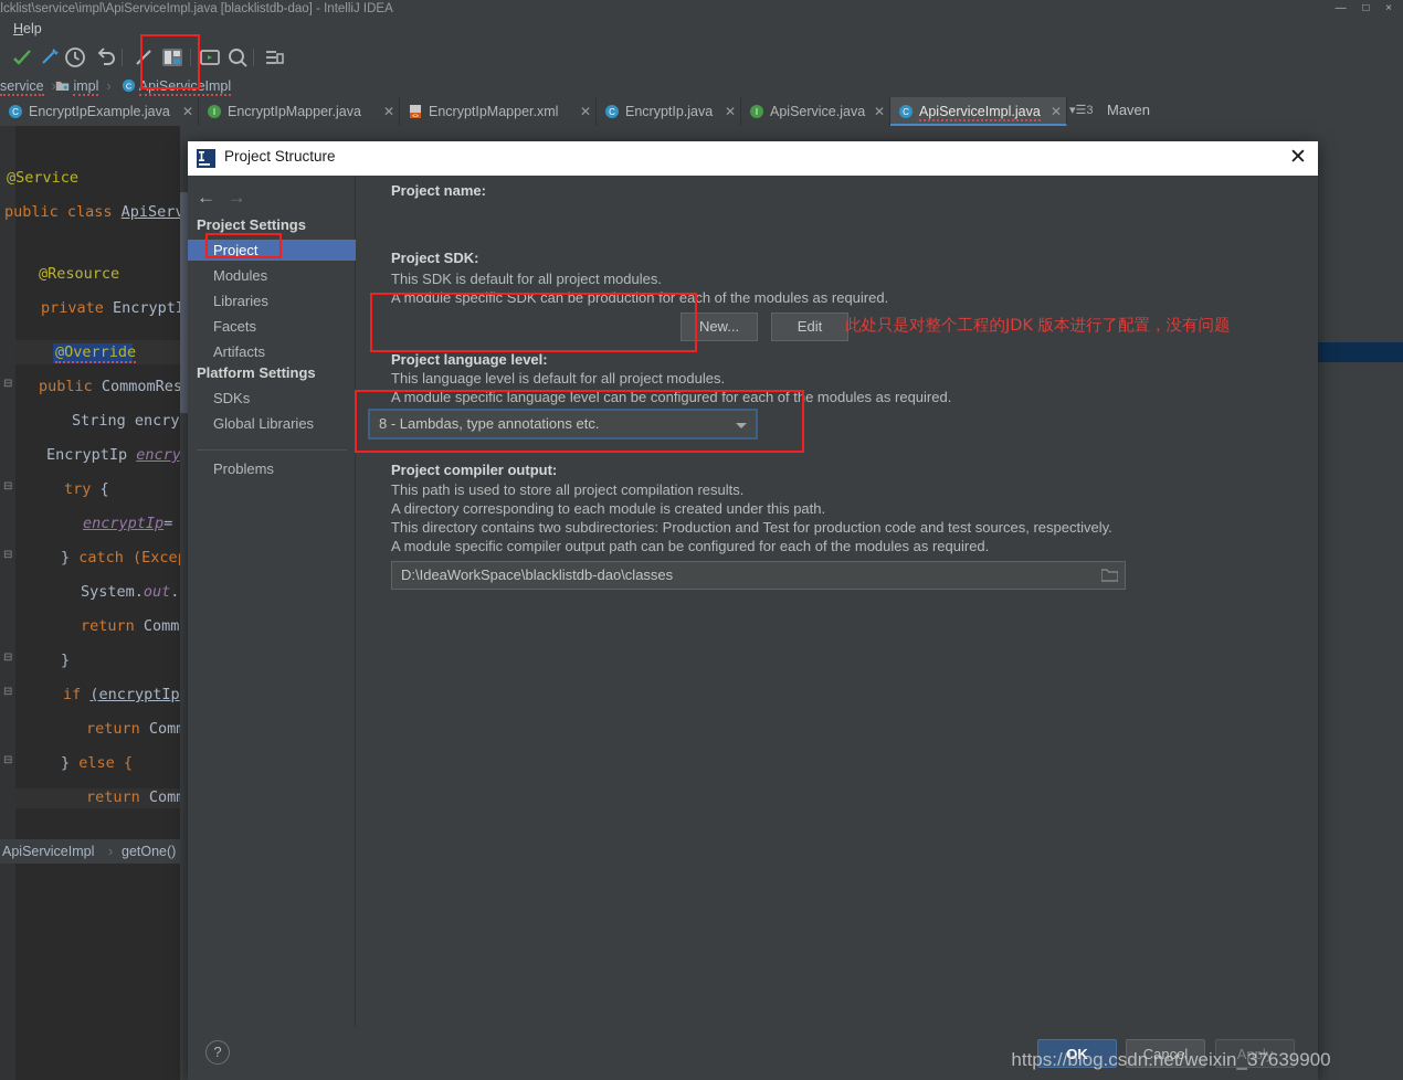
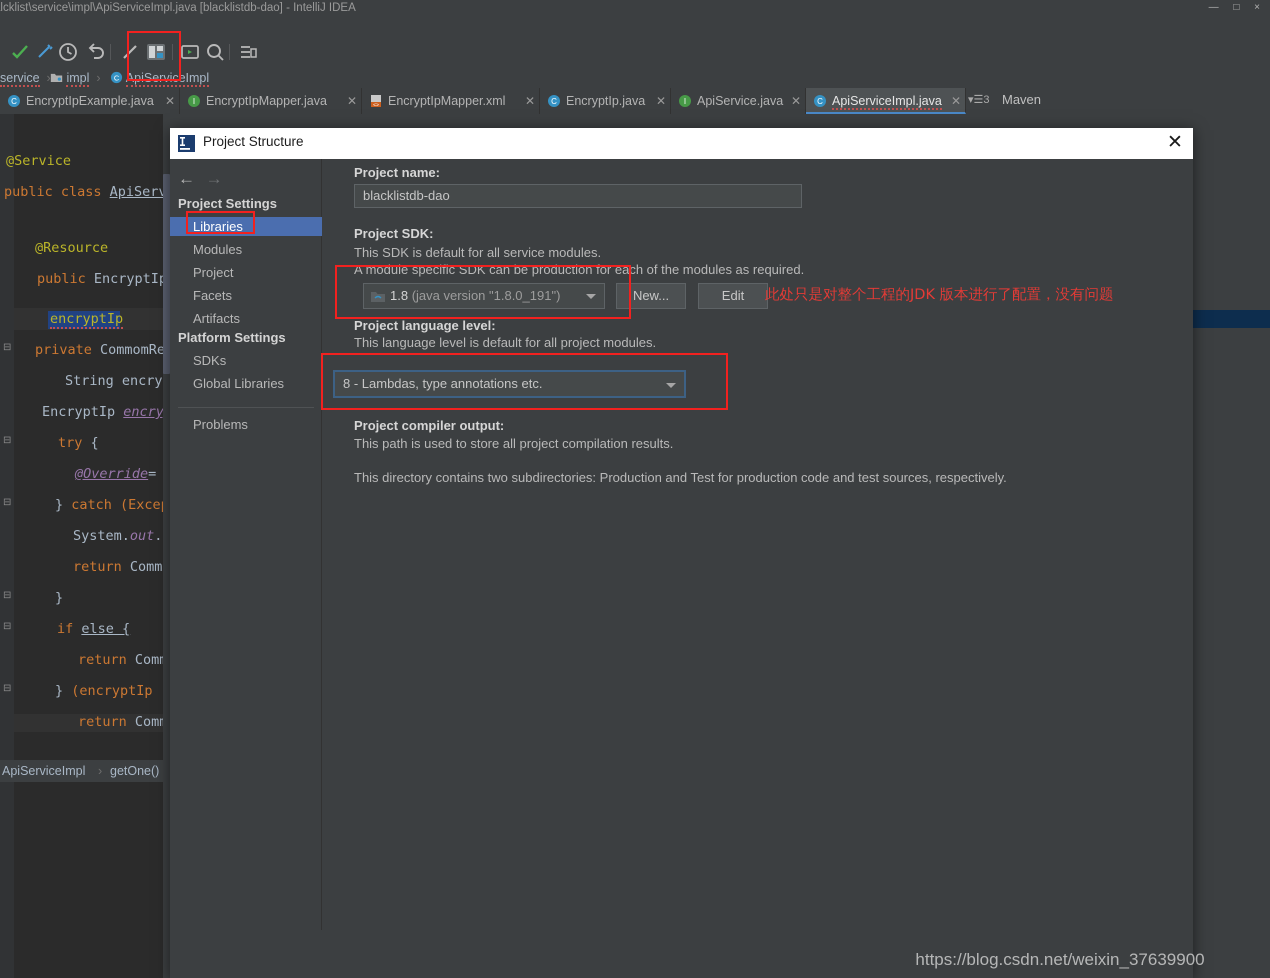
  lcklist\service\impl\ApiServiceImpl.java [blacklistdb-dao] - IntelliJ IDEA
  — □ ×
- Help
  service ›
  impl ›
  C
  ApiServiceImpl
  C
  EncryptIpExample.java
  ✕
  I
  EncryptIpMapper.java
  ✕
  EncryptIpMapper.xml
  ✕
  C
  EncryptIp.java
  ✕
  I
  ApiService.java
  ✕
  C
  ApiServiceImpl.java
  ✕
  ▾☰3
  Maven
  ⊟
  ⊟
  ⊟
  ⊟
  ⊟
  ⊟
  @Service
  public class ApiSer
  @Resource
- private Encrypt
+ public EncryptI
- @Override
+ encryptIp
- public CommomRes
+ private CommomRe
  String encry
  EncryptIp encry
  try {
- encryptIp=
+ @Override=
  } catch (Exce
  System.out.
  return Comm
  }
- if (encryptIp
+ if else {
  return Com
- } else {
+ } (encryptIp
  return Com
  ApiServiceImpl
  ›
  getOne()
  Project Structure
  ✕
  ← →
  Project Settings
- Project
+ Libraries
  Modules
- Libraries
+ Project
  Facets
  Artifacts
  Platform Settings
  SDKs
  Global Libraries
  Problems
  Project name:
+ blacklistdb-dao
  Project SDK:
- This SDK is default for all project modules.
+ This SDK is default for all service modules.
  A module specific SDK can be production for each of the modules as required.
+ 1.8 (java version "1.8.0_191")
  New...
  Edit
  Project language level:
  This language level is default for all project modules.
- A module specific language level can be configured for each of the modules as required.
  8 - Lambdas, type annotations etc.
  Project compiler output:
  This path is used to store all project compilation results.
- A directory corresponding to each module is created under this path.
  This directory contains two subdirectories: Production and Test for production code and test sources, respectively.
- A module specific compiler output path can be configured for each of the modules as required.
- D:\IdeaWorkSpace\blacklistdb-dao\classes
- ?
- OK
- Cancel
- Apply
  此处只是对整个工程的JDK 版本进行了配置，没有问题
  https://blog.csdn.net/weixin_37639900
